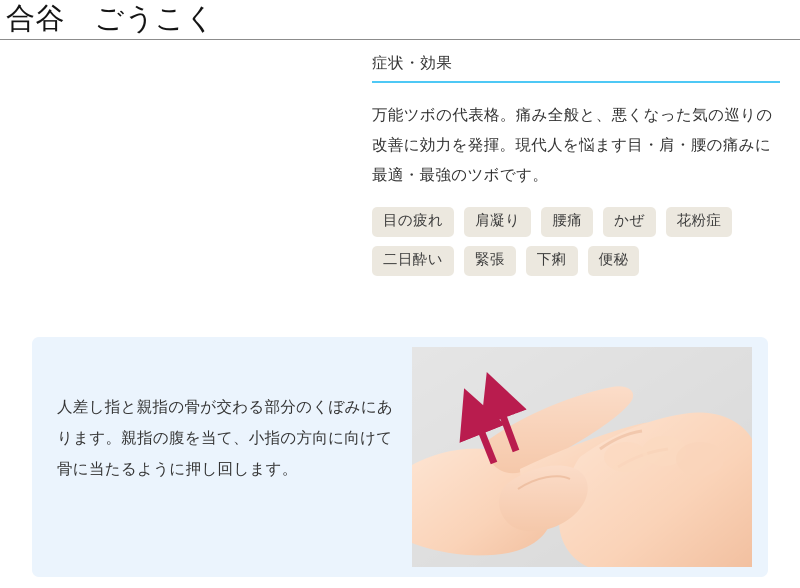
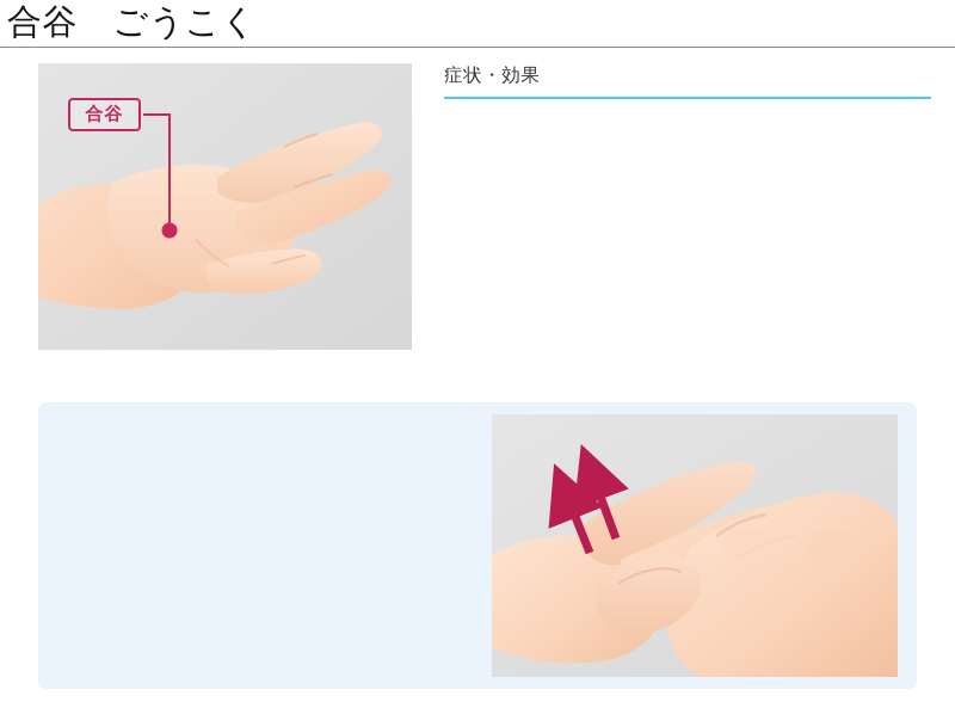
  合谷 ごうこく
+ 合谷
  症状・効果
- 万能ツボの代表格。痛み全般と、悪くなった気の巡りの改善に効力を発揮。現代人を悩ます目・肩・腰の痛みに最適・最強のツボです。
- 目の疲れ
- 肩凝り
- 腰痛
- かぜ
- 花粉症
- 二日酔い
- 緊張
- 下痢
- 便秘
- 人差し指と親指の骨が交わる部分のくぼみにあります。親指の腹を当て、小指の方向に向けて骨に当たるように押し回します。
